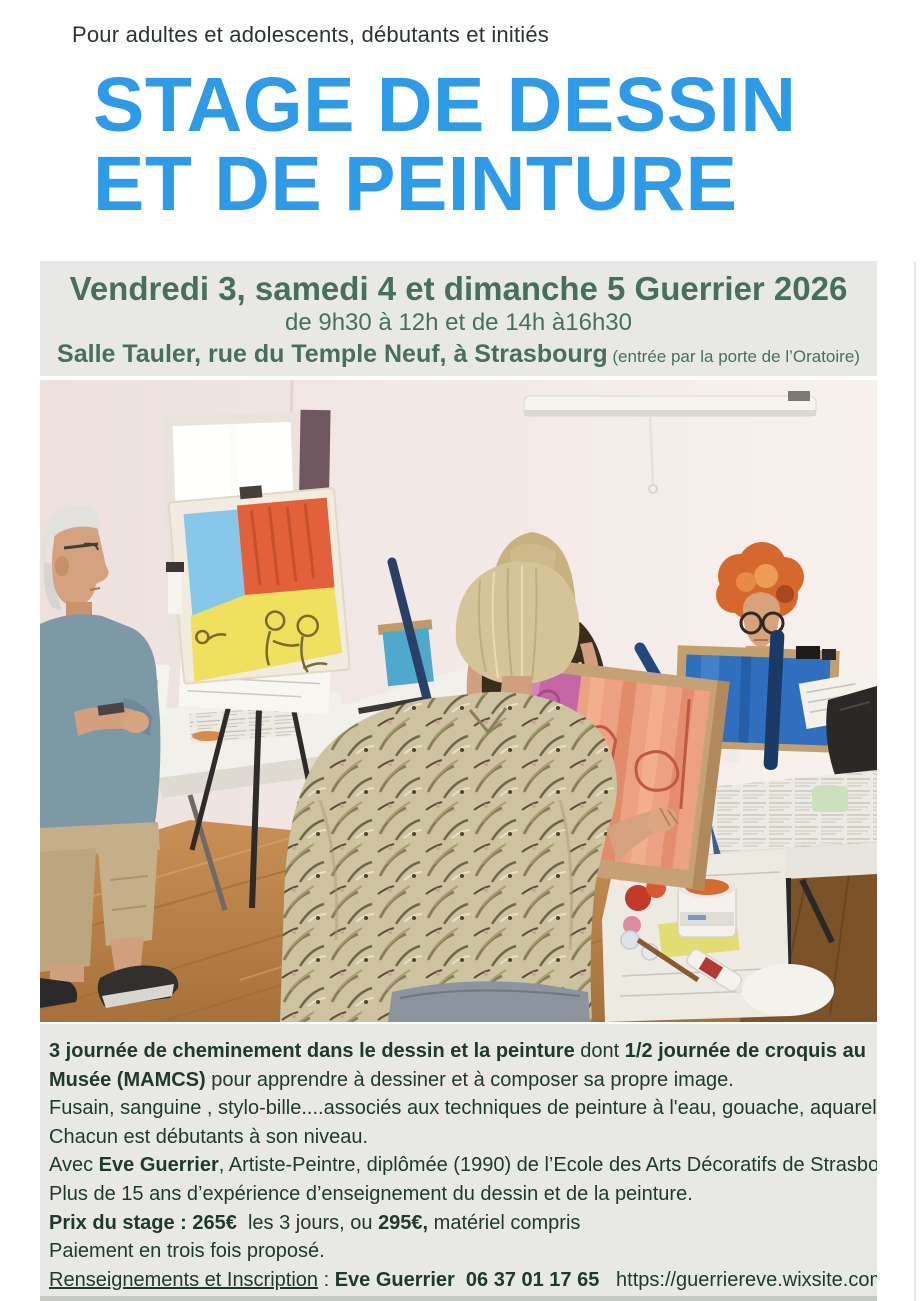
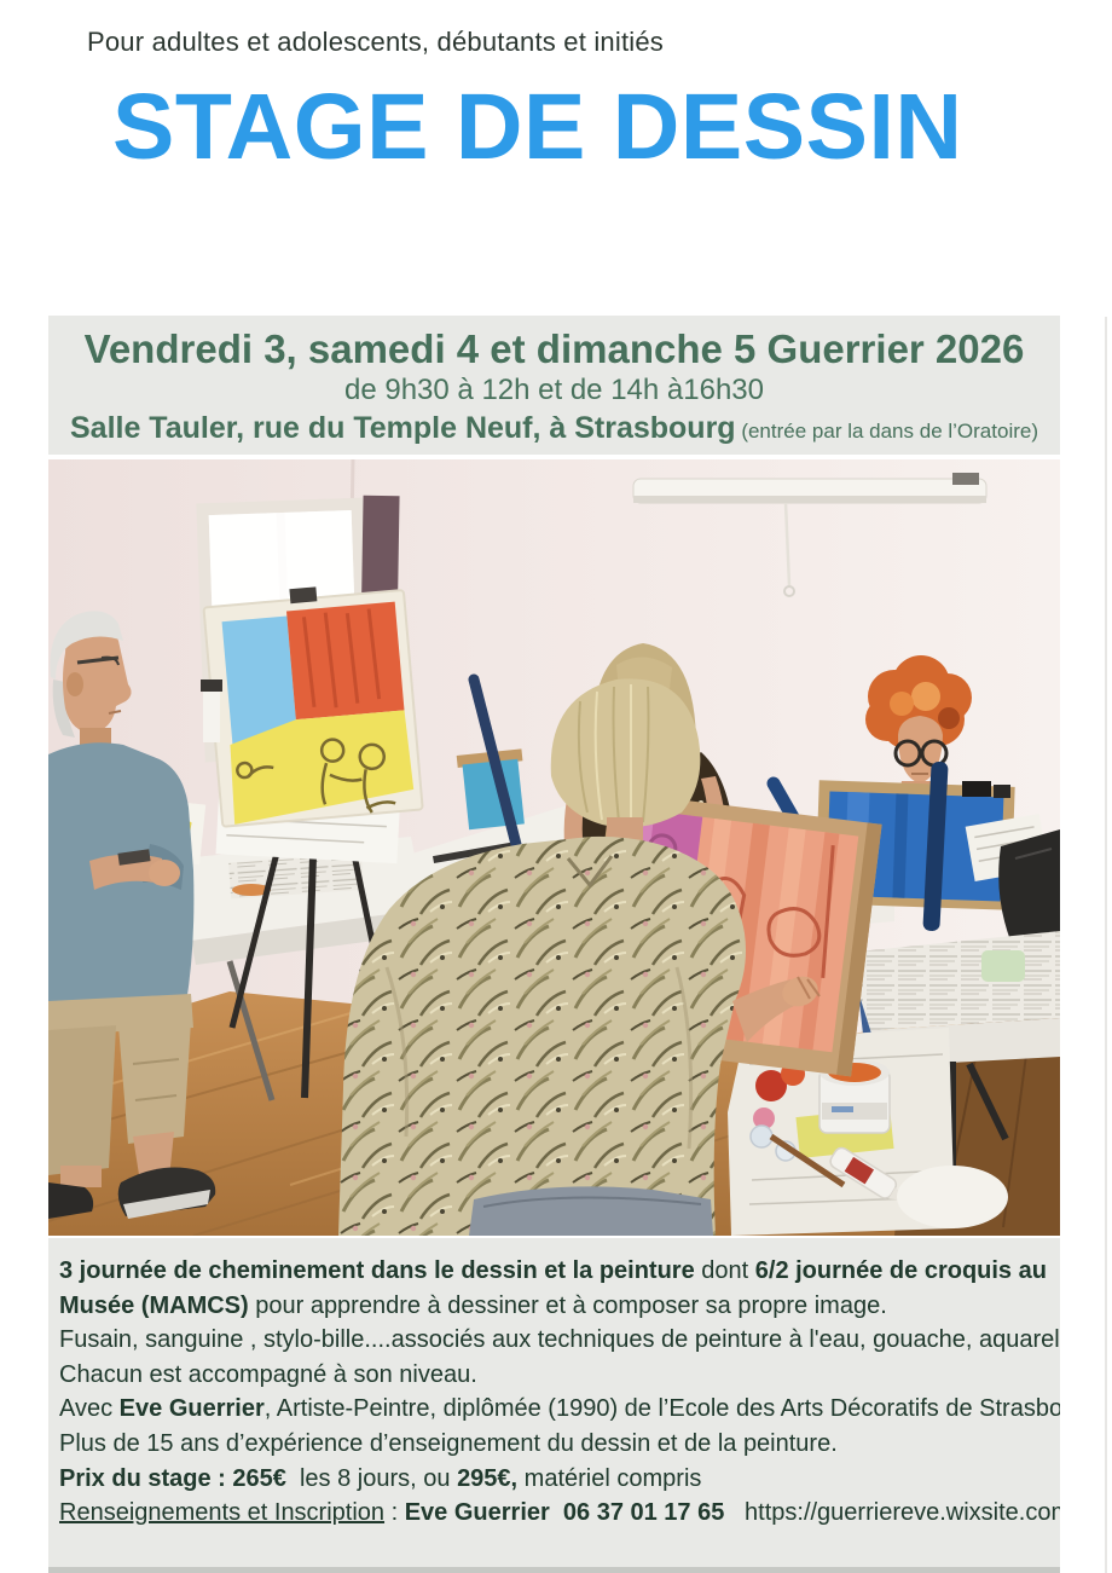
  Pour adultes et adolescents, débutants et initiés
  STAGE DE DESSIN
- ET DE PEINTURE
  Vendredi 3, samedi 4 et dimanche 5 Guerrier 2026
  de 9h30 à 12h et de 14h à16h30
- Salle Tauler, rue du Temple Neuf, à Strasbourg (entrée par la porte de l’Oratoire)
+ Salle Tauler, rue du Temple Neuf, à Strasbourg (entrée par la dans de l’Oratoire)
- 3 journée de cheminement dans le dessin et la peinture dont 1/2 journée de croquis au
+ 3 journée de cheminement dans le dessin et la peinture dont 6/2 journée de croquis au
  Musée (MAMCS) pour apprendre à dessiner et à composer sa propre image.
  Fusain, sanguine , stylo-bille....associés aux techniques de peinture à l'eau, gouache, aquarel
- Chacun est débutants à son niveau.
+ Chacun est accompagné à son niveau.
  Avec Eve Guerrier, Artiste-Peintre, diplômée (1990) de l’Ecole des Arts Décoratifs de Strasbo
  Plus de 15 ans d’expérience d’enseignement du dessin et de la peinture.
- Prix du stage : 265€ les 3 jours, ou 295€, matériel compris
+ Prix du stage : 265€ les 8 jours, ou 295€, matériel compris
- Paiement en trois fois proposé.
  Renseignements et Inscription : Eve Guerrier 06 37 01 17 65 https://guerriereve.wixsite.co
